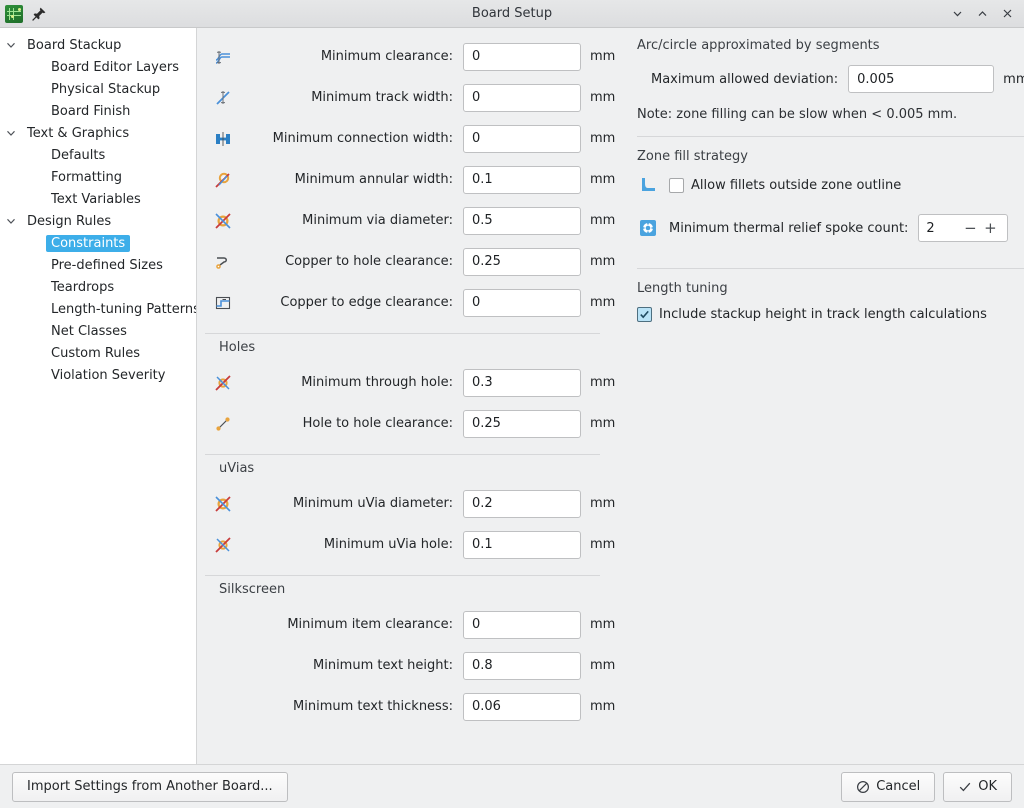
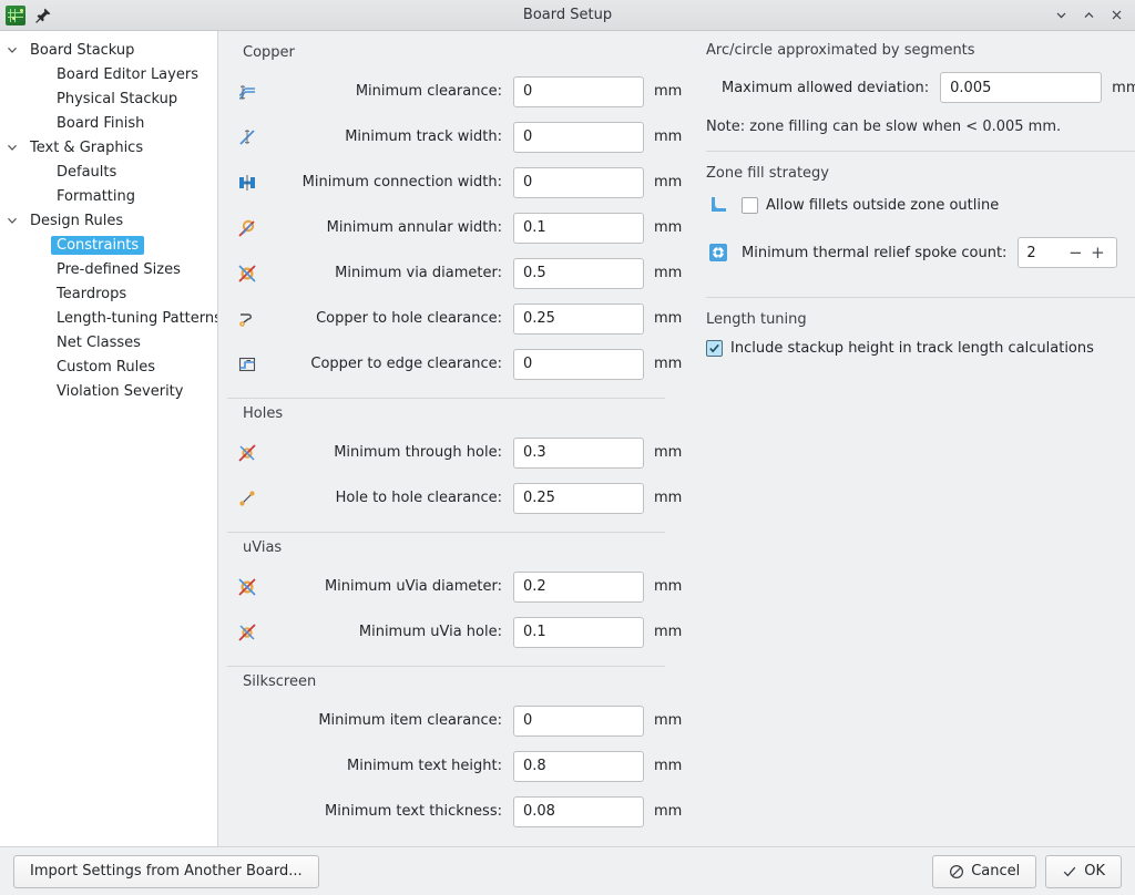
  Board Setup
  Board Stackup
  Board Editor Layers
  Physical Stackup
  Board Finish
  Text & Graphics
  Defaults
  Formatting
- Text Variables
  Design Rules
  Constraints
  Pre-defined Sizes
  Teardrops
  Length-tuning Pattern
  Net Classes
  Custom Rules
  Violation Severity
+ Copper
  Minimum clearance:
  0
  mm
  Minimum track width:
  0
  mm
  Minimum connection width:
  0
  mm
  Minimum annular width:
  0.1
  mm
  Minimum via diameter:
  0.5
  mm
  Copper to hole clearance:
  0.25
  mm
  Copper to edge clearance:
  0
  mm
  Holes
  Minimum through hole:
  0.3
  mm
  Hole to hole clearance:
  0.25
  mm
  uVias
  Minimum uVia diameter:
  0.2
  mm
  Minimum uVia hole:
  0.1
  mm
  Silkscreen
  Minimum item clearance:
  0
  mm
  Minimum text height:
  0.8
  mm
  Minimum text thickness:
- 0.06
+ 0.08
  mm
  Arc/circle approximated by segments
  Maximum allowed deviation:
  0.005
  mm
  Note: zone filling can be slow when < 0.005 mm.
  Zone fill strategy
  Allow fillets outside zone outline
  Minimum thermal relief spoke count:
  2
  −
  +
  Length tuning
  Include stackup height in track length calculations
  Import Settings from Another Board...
  Cancel
  OK
